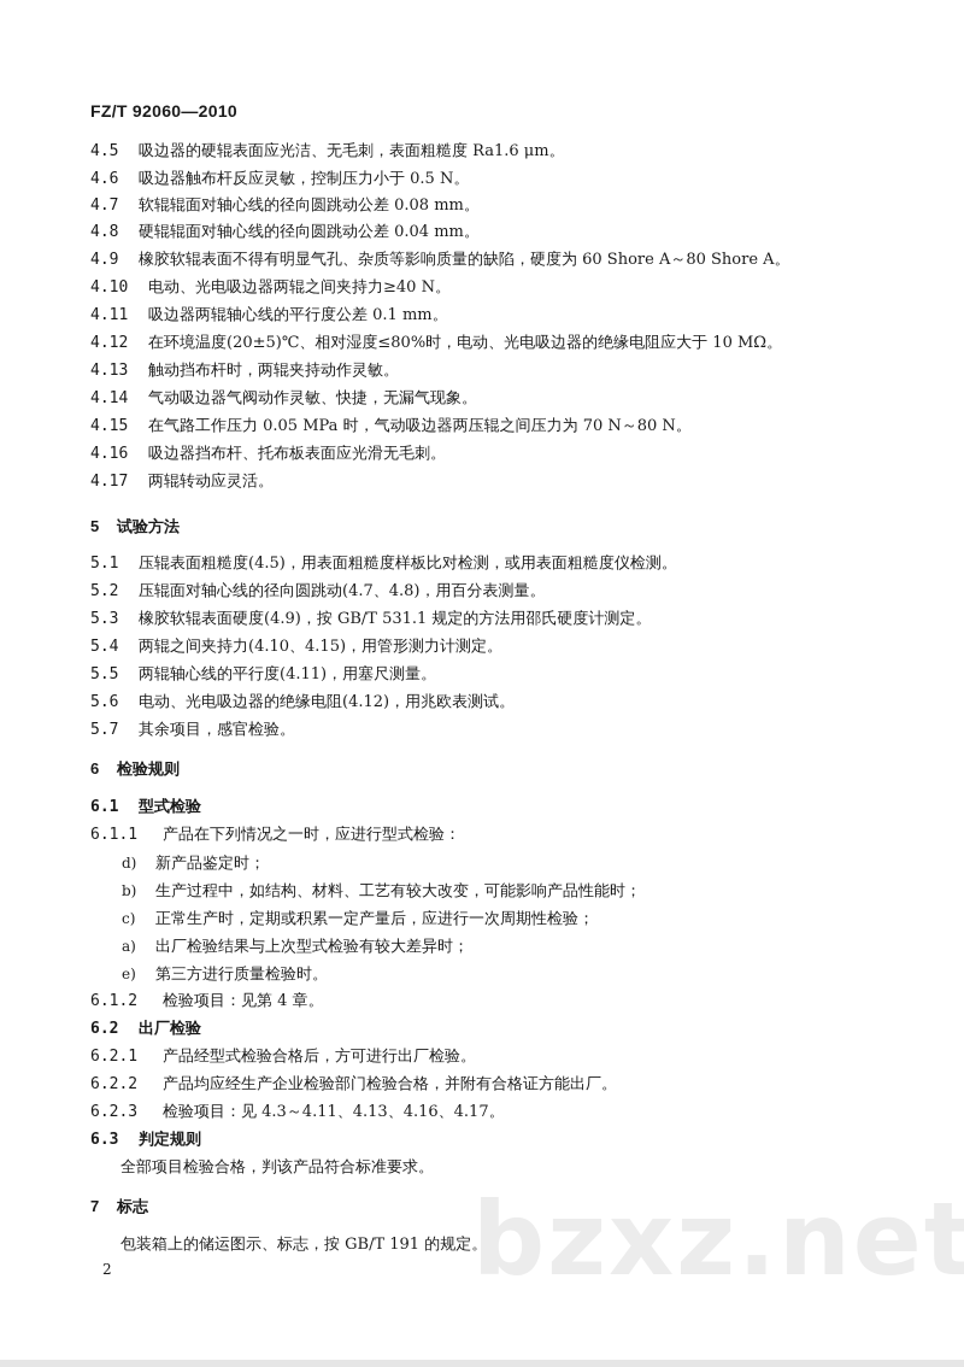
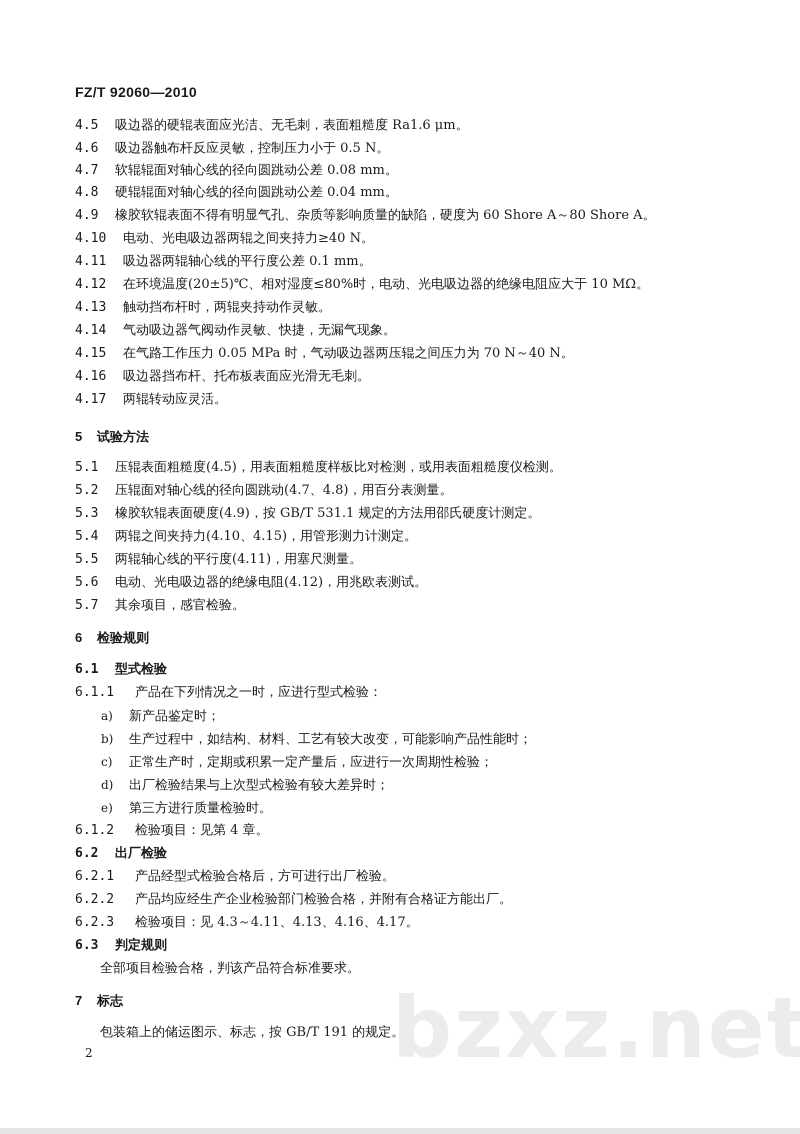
  bzxz.net
  FZ/T 92060—2010
  4.5 吸边器的硬辊表面应光洁、无毛刺，表面粗糙度 Ra1.6 μm。
  4.6 吸边器触布杆反应灵敏，控制压力小于 0.5 N。
  4.7 软辊辊面对轴心线的径向圆跳动公差 0.08 mm。
  4.8 硬辊辊面对轴心线的径向圆跳动公差 0.04 mm。
  4.9 橡胶软辊表面不得有明显气孔、杂质等影响质量的缺陷，硬度为 60 Shore A～80 Shore A。
  4.10 电动、光电吸边器两辊之间夹持力≥40 N。
  4.11 吸边器两辊轴心线的平行度公差 0.1 mm。
  4.12 在环境温度(20±5)℃、相对湿度≤80%时，电动、光电吸边器的绝缘电阻应大于 10 MΩ。
  4.13 触动挡布杆时，两辊夹持动作灵敏。
  4.14 气动吸边器气阀动作灵敏、快捷，无漏气现象。
- 4.15 在气路工作压力 0.05 MPa 时，气动吸边器两压辊之间压力为 70 N～80 N。
+ 4.15 在气路工作压力 0.05 MPa 时，气动吸边器两压辊之间压力为 70 N～40 N。
  4.16 吸边器挡布杆、托布板表面应光滑无毛刺。
  4.17 两辊转动应灵活。
  5 试验方法
  5.1 压辊表面粗糙度(4.5)，用表面粗糙度样板比对检测，或用表面粗糙度仪检测。
  5.2 压辊面对轴心线的径向圆跳动(4.7、4.8)，用百分表测量。
  5.3 橡胶软辊表面硬度(4.9)，按 GB/T 531.1 规定的方法用邵氏硬度计测定。
  5.4 两辊之间夹持力(4.10、4.15)，用管形测力计测定。
  5.5 两辊轴心线的平行度(4.11)，用塞尺测量。
  5.6 电动、光电吸边器的绝缘电阻(4.12)，用兆欧表测试。
  5.7 其余项目，感官检验。
  6 检验规则
  6.1 型式检验
  6.1.1 产品在下列情况之一时，应进行型式检验：
- d) 新产品鉴定时；
+ a) 新产品鉴定时；
  b) 生产过程中，如结构、材料、工艺有较大改变，可能影响产品性能时；
  c) 正常生产时，定期或积累一定产量后，应进行一次周期性检验；
- a) 出厂检验结果与上次型式检验有较大差异时；
+ d) 出厂检验结果与上次型式检验有较大差异时；
  e) 第三方进行质量检验时。
  6.1.2 检验项目：见第 4 章。
  6.2 出厂检验
  6.2.1 产品经型式检验合格后，方可进行出厂检验。
  6.2.2 产品均应经生产企业检验部门检验合格，并附有合格证方能出厂。
  6.2.3 检验项目：见 4.3～4.11、4.13、4.16、4.17。
  6.3 判定规则
  全部项目检验合格，判该产品符合标准要求。
  7 标志
  包装箱上的储运图示、标志，按 GB/T 191 的规定。
  2
